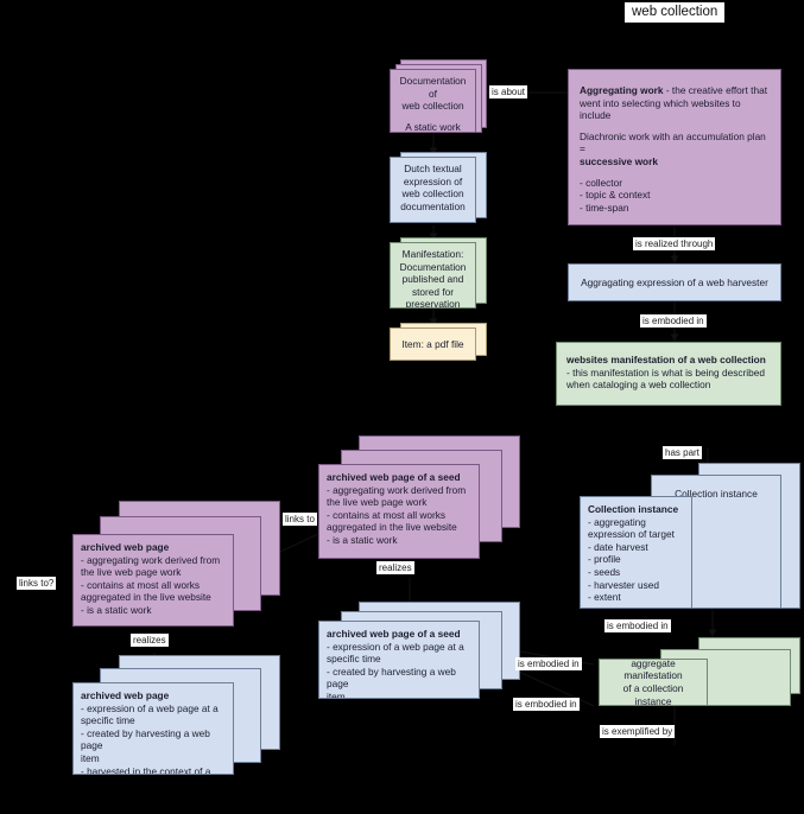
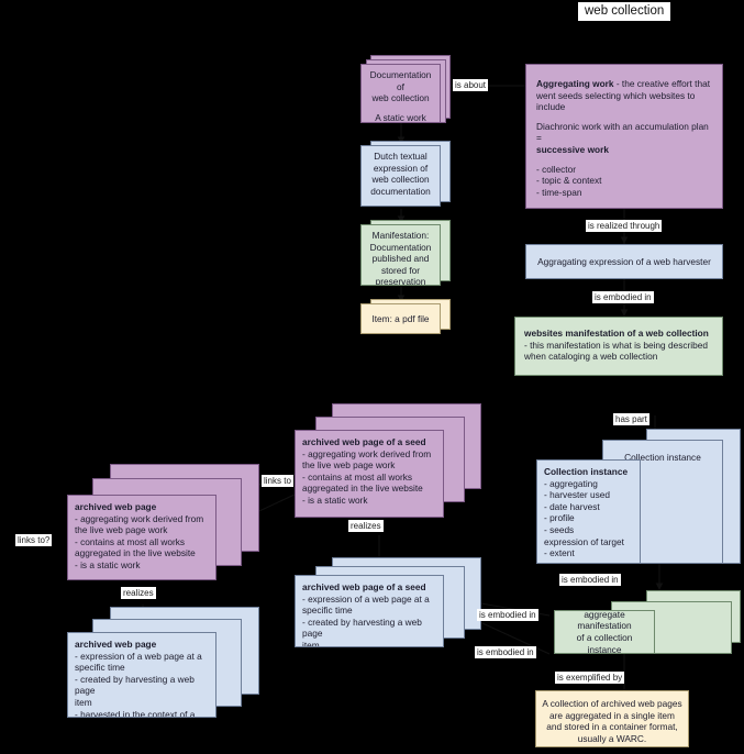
  web collection
  Documentation of
  web collection
  A static work
  Dutch textual
  expression of
  web collection
  documentation
  Manifestation:
  Documentation
  published and
  stored for
  preservation
  Item: a pdf file
  Aggregating work - the creative effort that
- went into selecting which websites to include
+ went seeds selecting which websites to include
  Diachronic work with an accumulation plan =
  successive work
  - collector
  - topic & context
  - time-span
  Aggragating expression of a web harvester
  websites manifestation of a web collection
  - this manifestation is what is being described
  when cataloging a web collection
  archived web page of a seed
  - aggregating work derived from
  the live web page work
  - contains at most all works
  aggregated in the live website
  - is a static work
  archived web page
  - aggregating work derived from
  the live web page work
  - contains at most all works
  aggregated in the live website
  - is a static work
  archived web page of a seed
  - expression of a web page at a
  specific time
  - created by harvesting a web page
  item
  archived web page
  - expression of a web page at a
  specific time
  - created by harvesting a web page
  item
  - harvested in the context of a
  Collection instance
  Collection instance
  - aggregating
- expression of target
+ - harvester used
  - date harvest
  - profile
  - seeds
- - harvester used
+ expression of target
  - extent
  aggregate manifestation
  of a collection instance
+ A collection of archived web pages
+ are aggregated in a single item
+ and stored in a container format,
+ usually a WARC.
  is about
  is realized through
  is embodied in
  has part
  links to?
  links to
  realizes
  realizes
  is embodied in
  is embodied in
  is embodied in
  is exemplified by
